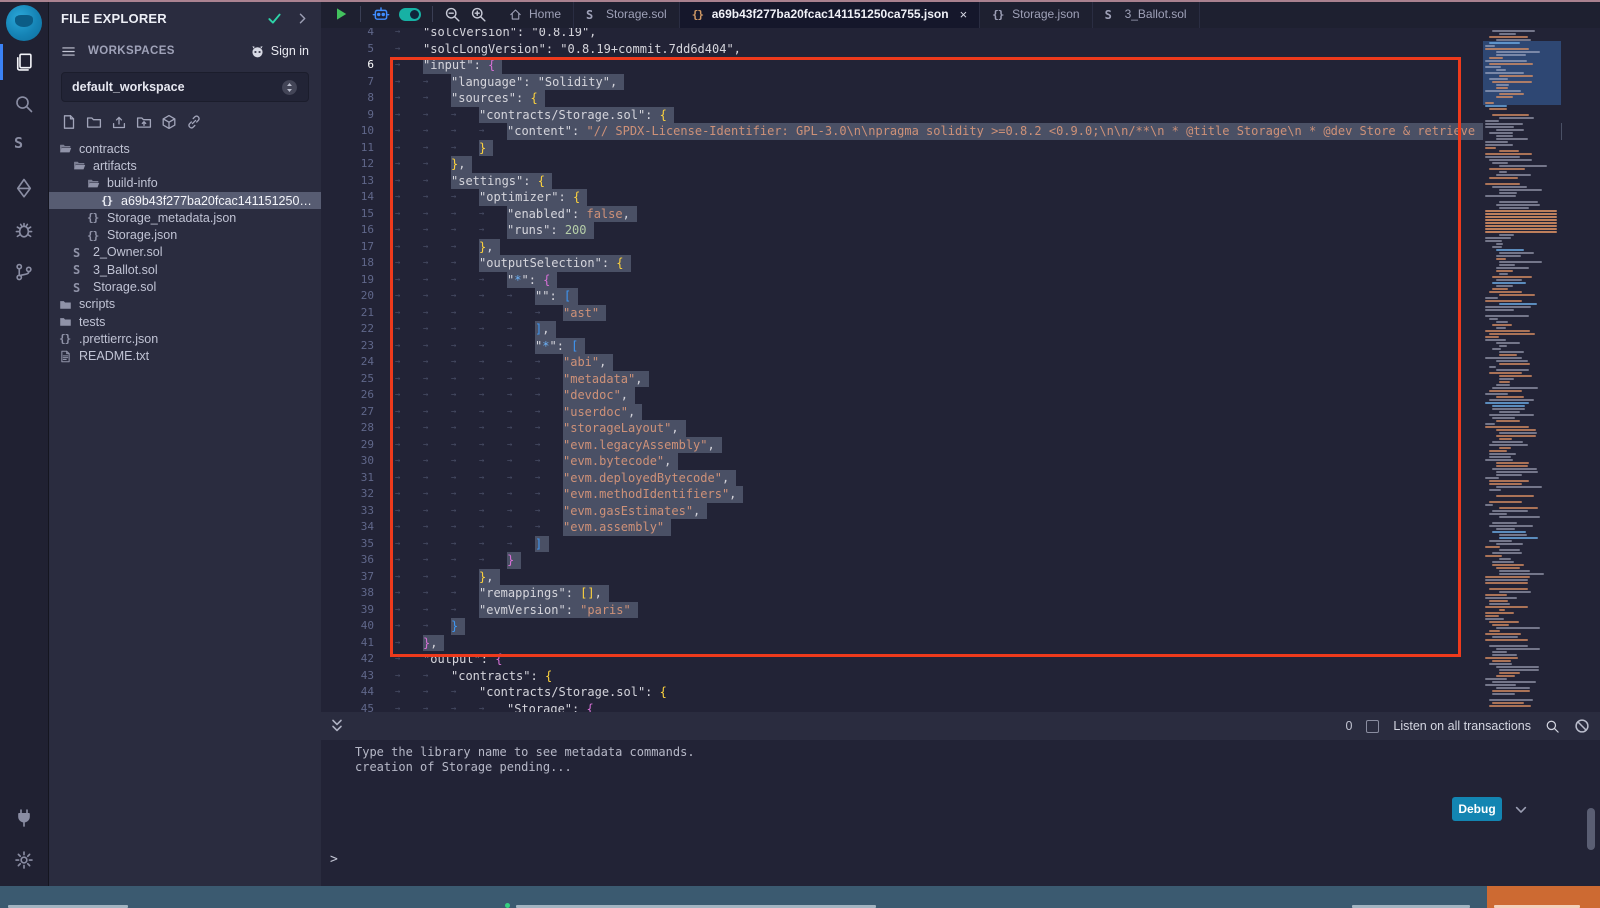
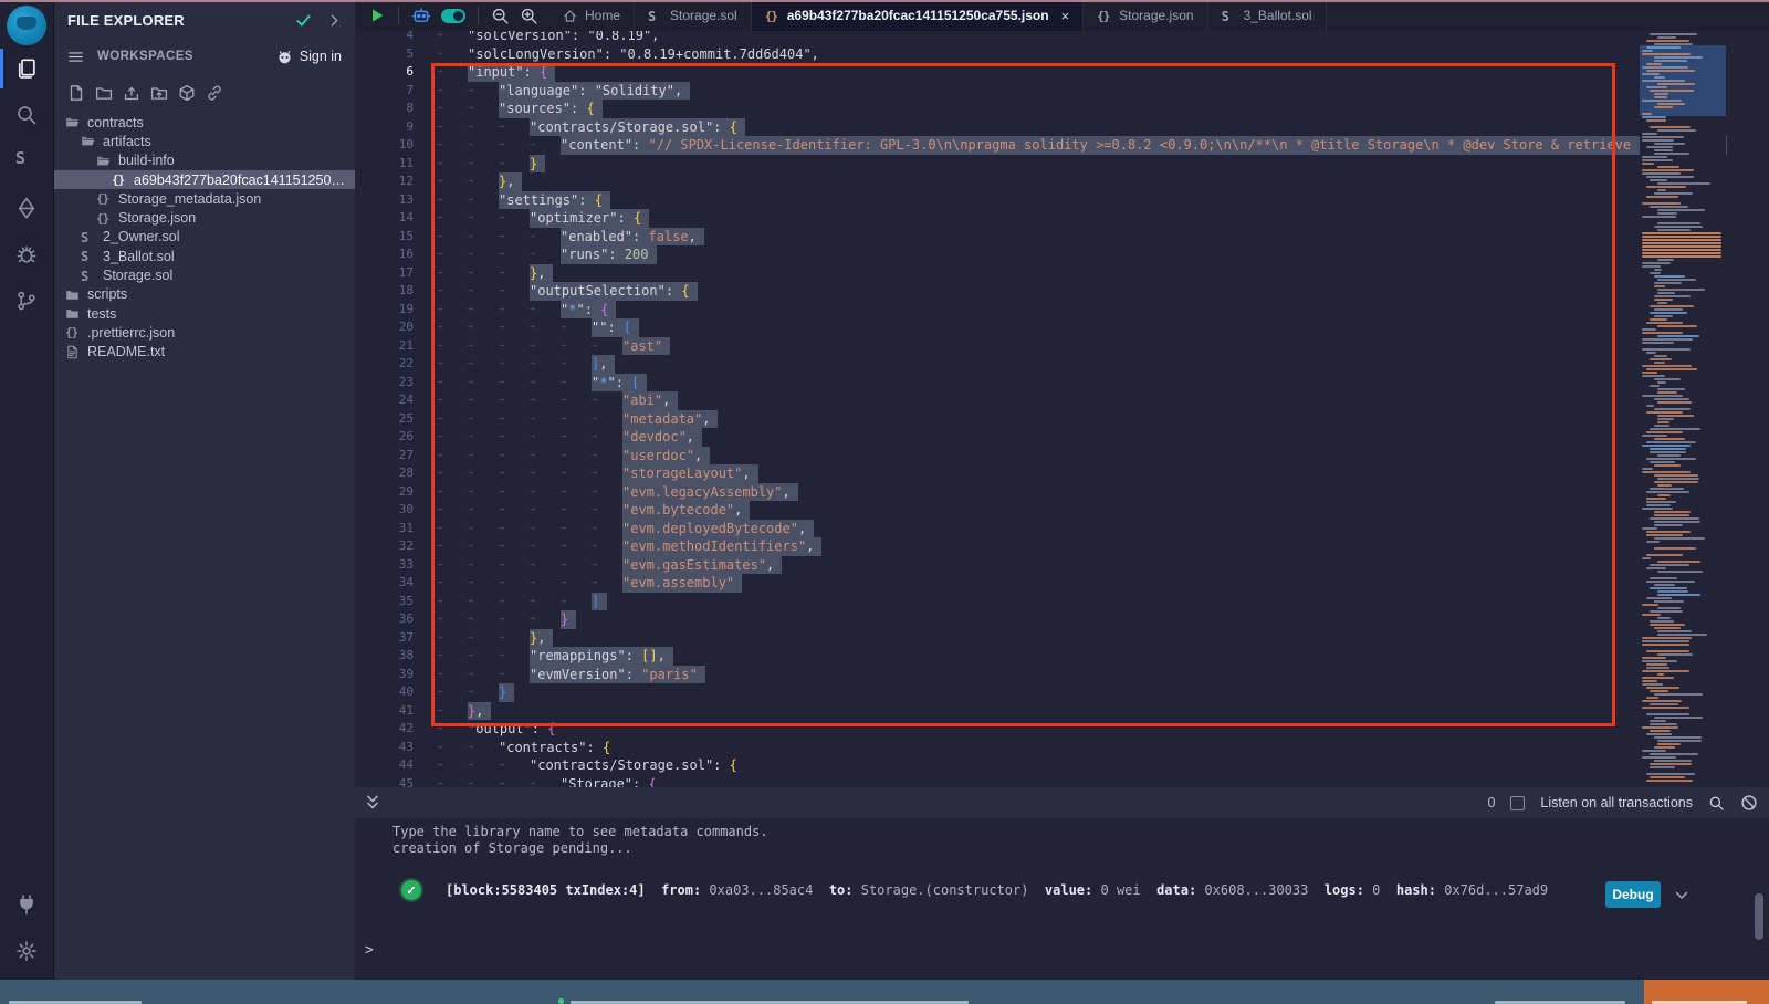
  S
  FILE EXPLORER
  WORKSPACES
  Sign in
- default_workspace
  contracts
  artifacts
  build-info
  {}
  a69b43f277ba20fcac141151250ca7
  {}
  Storage_metadata.json
  {}
  Storage.json
  S
  2_Owner.sol
  S
  3_Ballot.sol
  S
  Storage.sol
  scripts
  tests
  {}
  .prettierrc.json
  README.txt
  Home
  S
  Storage.sol
  {}
  a69b43f277ba20fcac141151250ca755.json
  ×
  {}
  Storage.json
  S
  3_Ballot.sol
  4
  → "solcVersion": "0.8.19",
  5
  → "solcLongVersion": "0.8.19+commit.7dd6d404",
  6
  → "input": {
  7
  → → "language": "Solidity",
  8
  → → "sources": {
  9
  → → → "contracts/Storage.sol": {
  10
  → → → → "content": "// SPDX-License-Identifier: GPL-3.0\n\npragma solidity >=0.8.2 <0.9.0;\n\n/**\n * @title Storage\n * @dev Store & retrieve
  11
  → → → }
  12
  → → },
  13
  → → "settings": {
  14
  → → → "optimizer": {
  15
  → → → → "enabled": false,
  16
  → → → → "runs": 200
  17
  → → → },
  18
  → → → "outputSelection": {
  19
  → → → → "*": {
  20
  → → → → → "": [
  21
  → → → → → → "ast"
  22
  → → → → → ],
  23
  → → → → → "*": [
  24
  → → → → → → "abi",
  25
  → → → → → → "metadata",
  26
  → → → → → → "devdoc",
  27
  → → → → → → "userdoc",
  28
  → → → → → → "storageLayout",
  29
  → → → → → → "evm.legacyAssembly",
  30
  → → → → → → "evm.bytecode",
  31
  → → → → → → "evm.deployedBytecode",
  32
  → → → → → → "evm.methodIdentifiers",
  33
  → → → → → → "evm.gasEstimates",
  34
  → → → → → → "evm.assembly"
  35
  → → → → → ]
  36
  → → → → }
  37
  → → → },
  38
  → → → "remappings": [],
  39
  → → → "evmVersion": "paris"
  40
  → → }
  41
  → },
  42
  → "output": {
  43
  → → "contracts": {
  44
  → → → "contracts/Storage.sol": {
  45
  → → → → "Storage": {
  0
  Listen on all transactions
  Type the library name to see metadata commands.
  creation of Storage pending...
+ ✓
+ [block:5583405 txIndex:4] from: 0xa03...85ac4 to: Storage.(constructor) value: 0 wei data: 0x608...30033 logs: 0 hash: 0x76d...57ad9
  Debug
  >
